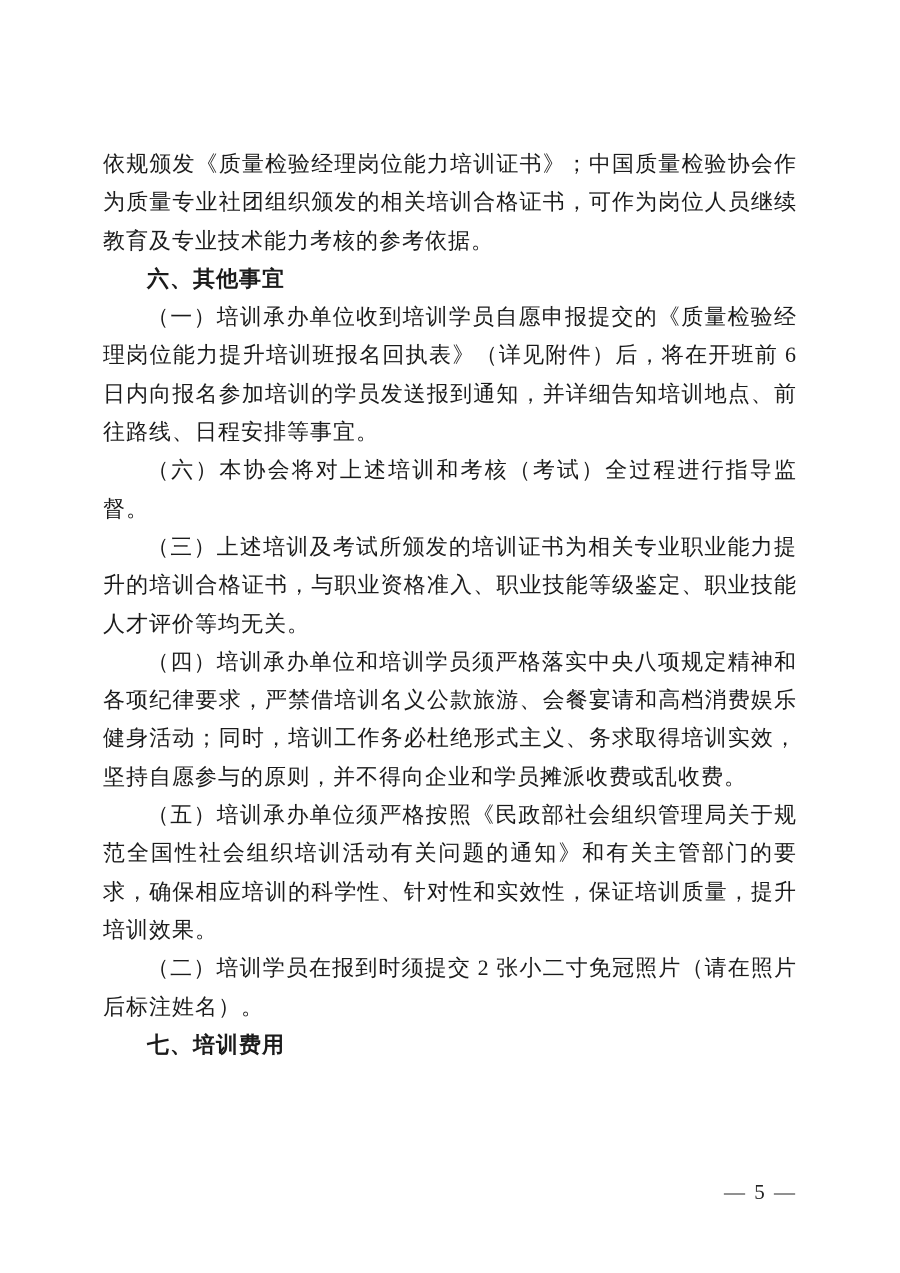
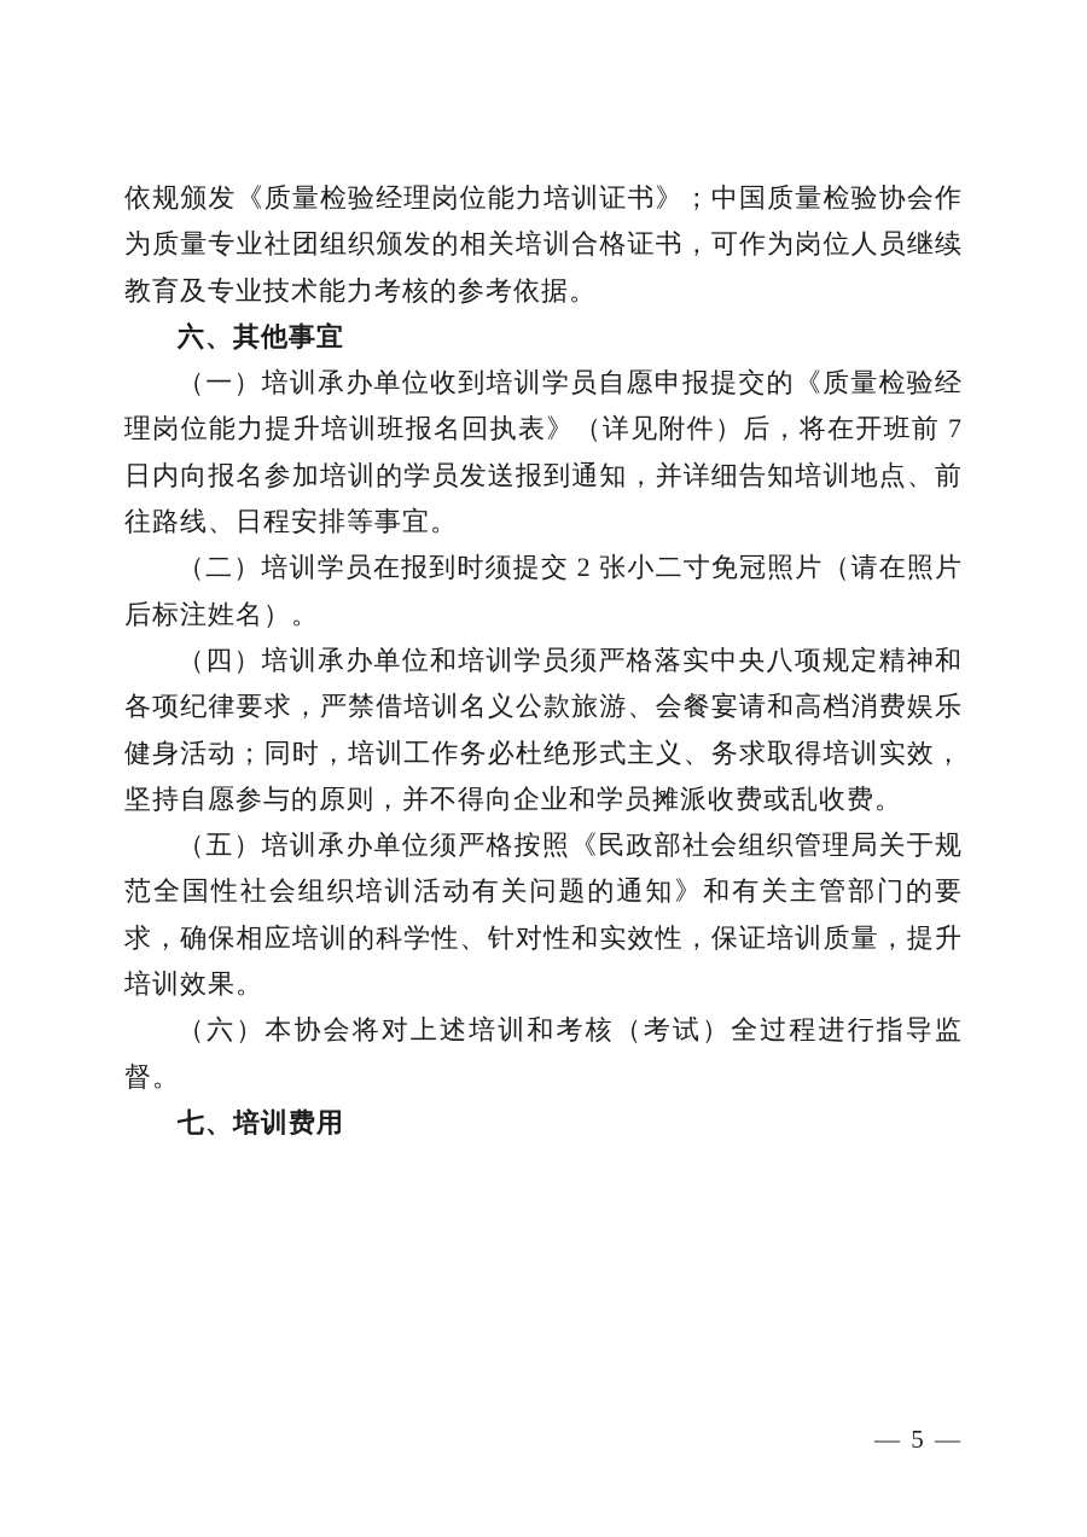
  依规颁发《质量检验经理岗位能力培训证书》；中国质量检验协会作为质量专业社团组织颁发的相关培训合格证书，可作为岗位人员继续教育及专业技术能力考核的参考依据。
  六、其他事宜
- （一）培训承办单位收到培训学员自愿申报提交的《质量检验经理岗位能力提升培训班报名回执表》（详见附件）后，将在开班前 6 日内向报名参加培训的学员发送报到通知，并详细告知培训地点、前往路线、日程安排等事宜。
+ （一）培训承办单位收到培训学员自愿申报提交的《质量检验经理岗位能力提升培训班报名回执表》（详见附件）后，将在开班前 7 日内向报名参加培训的学员发送报到通知，并详细告知培训地点、前往路线、日程安排等事宜。
- （六）本协会将对上述培训和考核（考试）全过程进行指导监督。
+ （二）培训学员在报到时须提交 2 张小二寸免冠照片（请在照片后标注姓名）。
- （三）上述培训及考试所颁发的培训证书为相关专业职业能力提升的培训合格证书，与职业资格准入、职业技能等级鉴定、职业技能人才评价等均无关。
  （四）培训承办单位和培训学员须严格落实中央八项规定精神和各项纪律要求，严禁借培训名义公款旅游、会餐宴请和高档消费娱乐健身活动；同时，培训工作务必杜绝形式主义、务求取得培训实效，坚持自愿参与的原则，并不得向企业和学员摊派收费或乱收费。
  （五）培训承办单位须严格按照《民政部社会组织管理局关于规范全国性社会组织培训活动有关问题的通知》和有关主管部门的要求，确保相应培训的科学性、针对性和实效性，保证培训质量，提升培训效果。
- （二）培训学员在报到时须提交 2 张小二寸免冠照片（请在照片后标注姓名）。
+ （六）本协会将对上述培训和考核（考试）全过程进行指导监督。
  七、培训费用
  — 5 —
